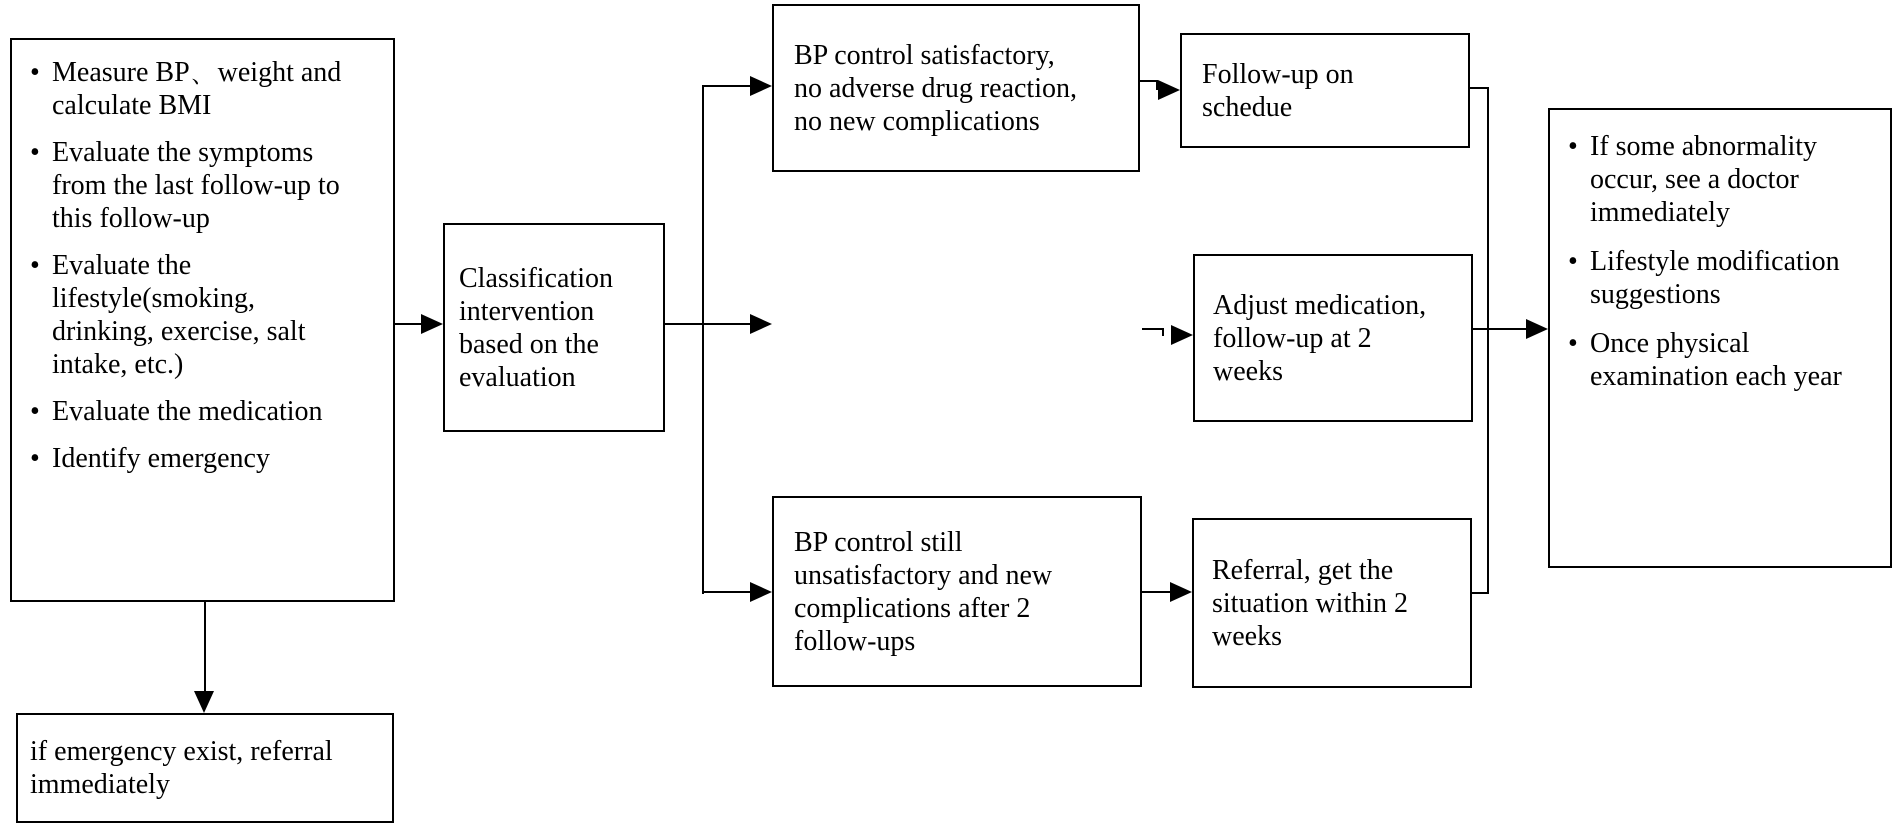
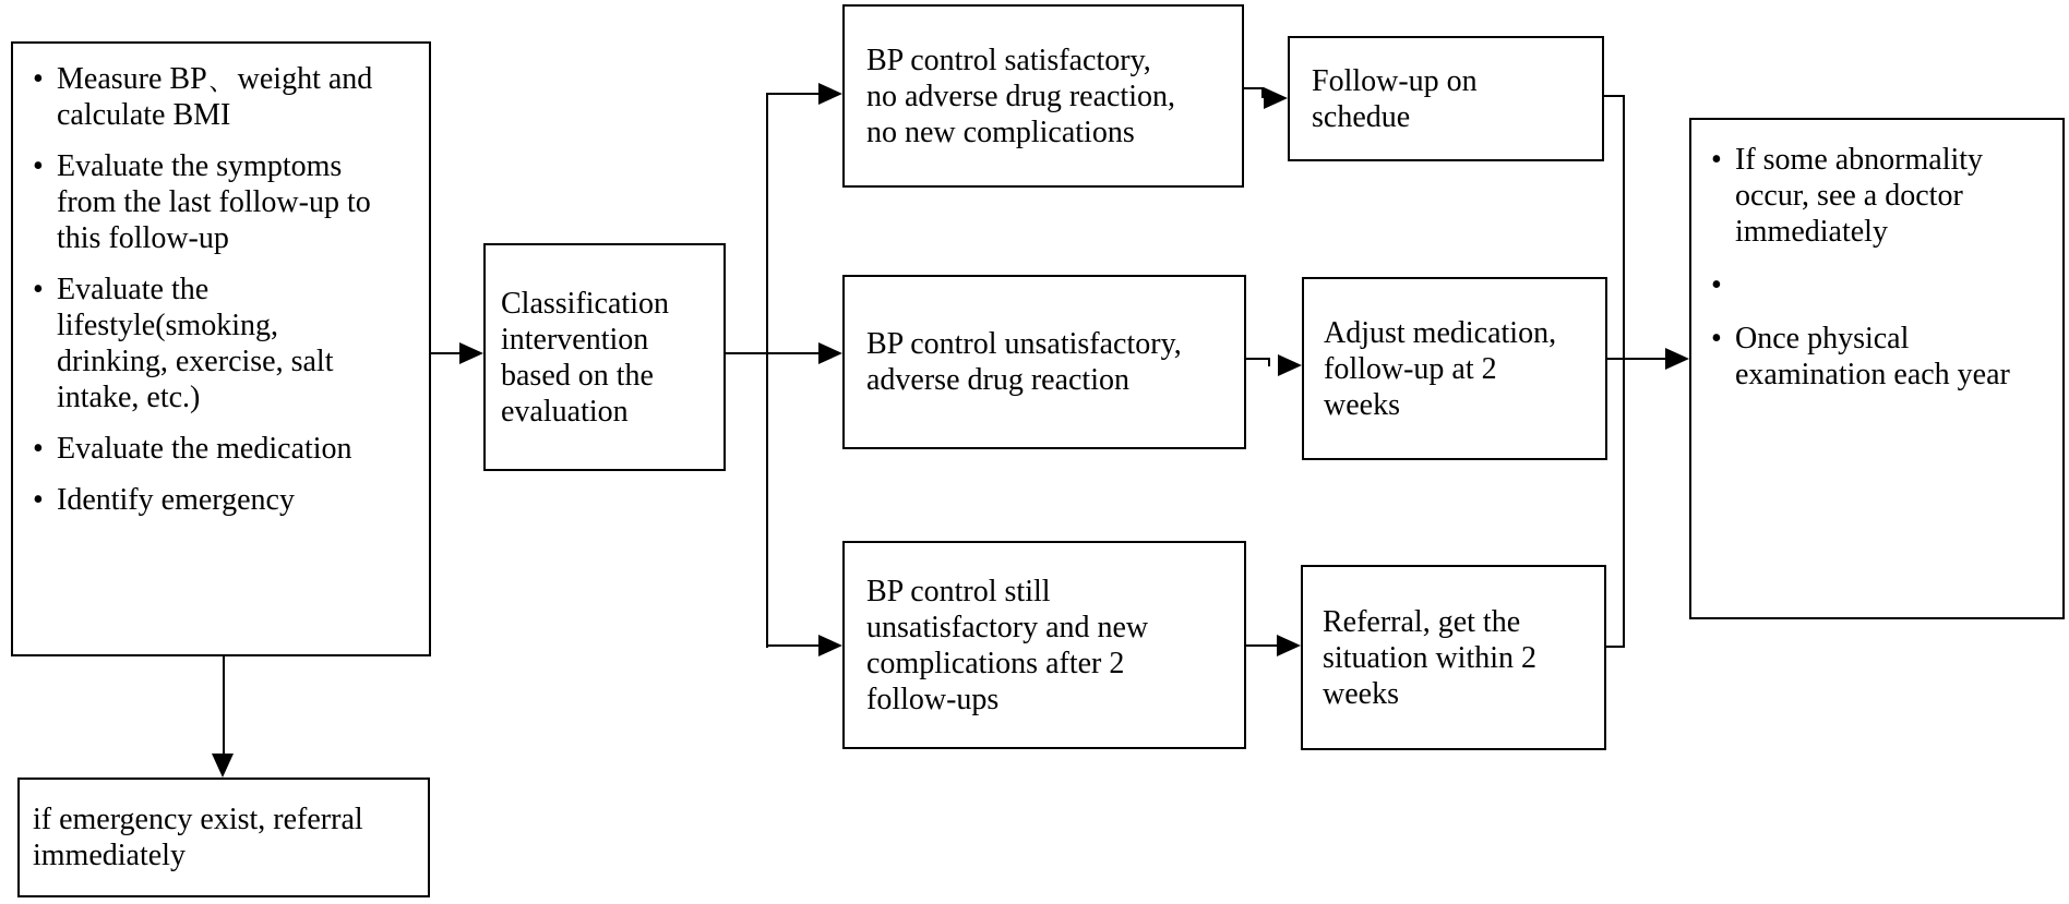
  •
  Measure BP、weight and
  calculate BMI
  •
  Evaluate the symptoms
  from the last follow-up to
  this follow-up
  •
  Evaluate the
  lifestyle(smoking,
  drinking, exercise, salt
  intake, etc.)
  •
  Evaluate the medication
  •
  Identify emergency
  if emergency exist, referral
  immediately
  Classification
  intervention
  based on the
  evaluation
  BP control satisfactory,
  no adverse drug reaction,
  no new complications
  Follow-up on
  schedue
+ BP control unsatisfactory,
+ adverse drug reaction
  Adjust medication,
  follow-up at 2
  weeks
  BP control still
  unsatisfactory and new
  complications after 2
  follow-ups
  Referral, get the
  situation within 2
  weeks
  •
  If some abnormality
  occur, see a doctor
  immediately
  •
- Lifestyle modification
- suggestions
  •
  Once physical
  examination each year
